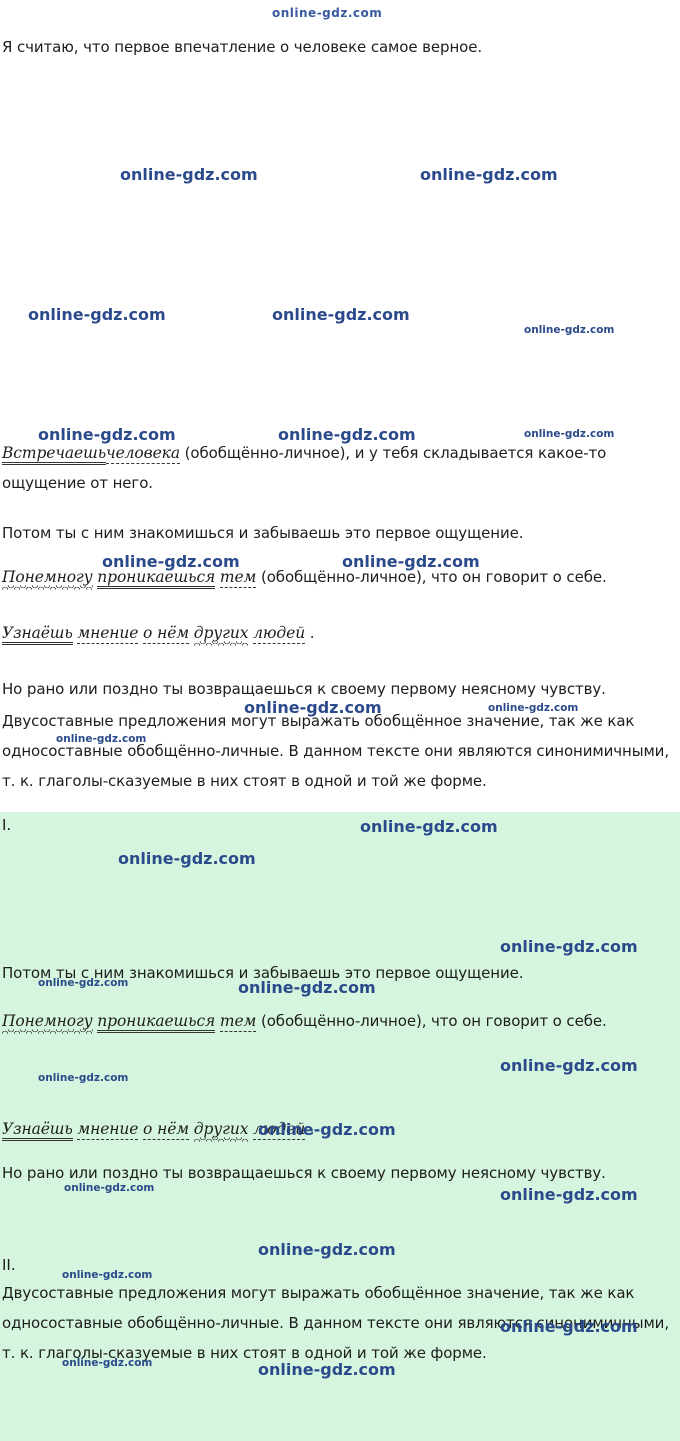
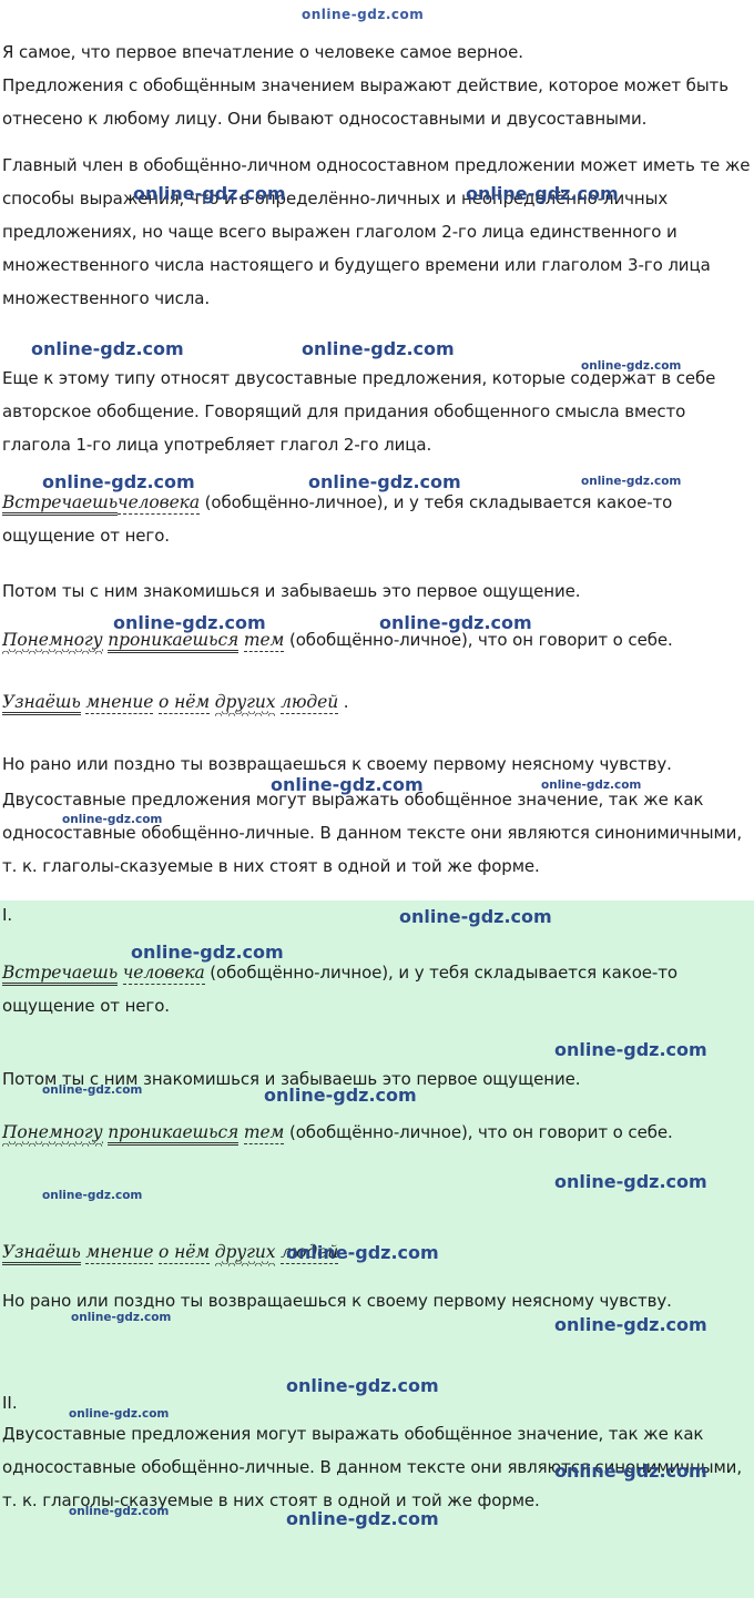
  online-gdz.com
- Я считаю, что первое впечатление о человеке самое верное.
+ Я самое, что первое впечатление о человеке самое верное.
+ Предложения с обобщённым значением выражают действие, которое может быть отнесено к любому лицу. Они бывают односоставными и двусоставными.
+ Главный член в обобщённо-личном односоставном предложении может иметь те же способы выражения, что и в определённо-личных и неопределённо-личных предложениях, но чаще всего выражен глаголом 2-го лица единственного и множественного числа настоящего и будущего времени или глаголом 3-го лица множественного числа.
+ Еще к этому типу относят двусоставные предложения, которые содержат в себе авторское обобщение. Говорящий для придания обобщенного смысла вместо глагола 1-го лица употребляет глагол 2-го лица.
  Встречаешьчеловека (обобщённо-личное), и у тебя складывается какое-то ощущение от него.
  Потом ты с ним знакомишься и забываешь это первое ощущение.
  Понемногу проникаешься тем (обобщённо-личное), что он говорит о себе.
  Узнаёшь мнение о нём других людей .
  Но рано или поздно ты возвращаешься к своему первому неясному чувству.
  Двусоставные предложения могут выражать обобщённое значение, так же как односоставные обобщённо-личные. В данном тексте они являются синонимичными, т. к. глаголы-сказуемые в них стоят в одной и той же форме.
  I.
+ Встречаешь человека (обобщённо-личное), и у тебя складывается какое-то ощущение от него.
  Потом ты с ним знакомишься и забываешь это первое ощущение.
  Понемногу проникаешься тем (обобщённо-личное), что он говорит о себе.
  Узнаёшь мнение о нём других людей .
  Но рано или поздно ты возвращаешься к своему первому неясному чувству.
  II.
  Двусоставные предложения могут выражать обобщённое значение, так же как односоставные обобщённо-личные. В данном тексте они являются синонимичными, т. к. глаголы-сказуемые в них стоят в одной и той же форме.
  online-gdz.com
  online-gdz.com
  online-gdz.com
  online-gdz.com
  online-gdz.com
  online-gdz.com
  online-gdz.com
  online-gdz.com
  online-gdz.com
  online-gdz.com
  online-gdz.com
  online-gdz.com
  online-gdz.com
  online-gdz.com
  online-gdz.com
  online-gdz.com
  online-gdz.com
  online-gdz.com
  online-gdz.com
  online-gdz.com
  online-gdz.com
  online-gdz.com
  online-gdz.com
  online-gdz.com
  online-gdz.com
  online-gdz.com
  online-gdz.com
  online-gdz.com
